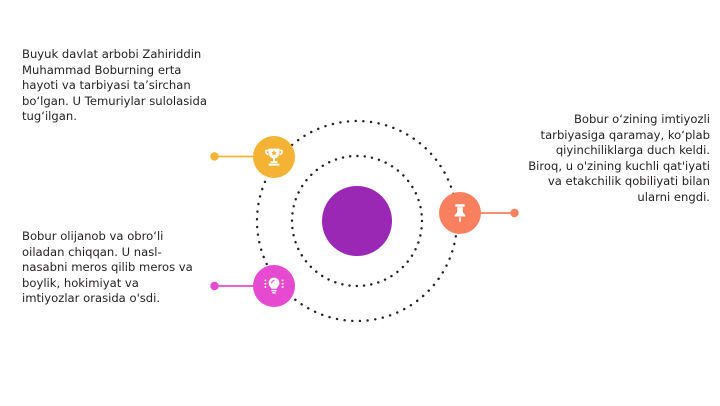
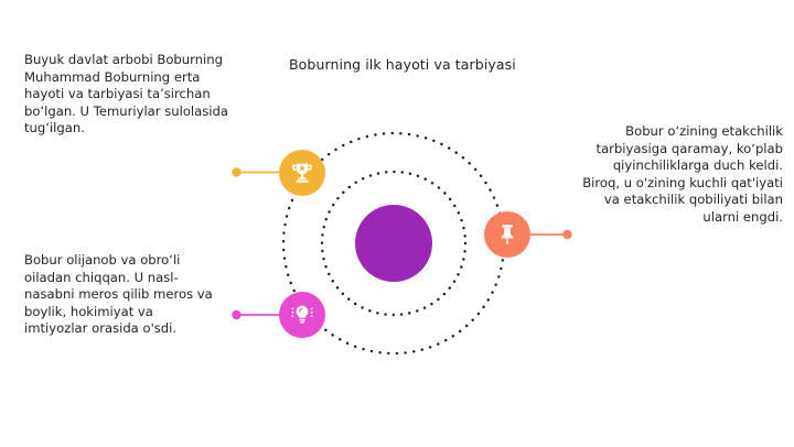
+ Boburning ilk hayoti va tarbiyasi
- Buyuk davlat arbobi Zahiriddin Muhammad Boburning erta hayoti va tarbiyasi ta’sirchan bo‘lgan. U Temuriylar sulolasida tug‘ilgan.
+ Buyuk davlat arbobi Boburning Muhammad Boburning erta hayoti va tarbiyasi ta’sirchan bo‘lgan. U Temuriylar sulolasida tug‘ilgan.
  Bobur olijanob va obro‘li oiladan chiqqan. U nasl-nasabni meros qilib meros va boylik, hokimiyat va imtiyozlar orasida o'sdi.
- Bobur o‘zining imtiyozli tarbiyasiga qaramay, ko‘plab qiyinchiliklarga duch keldi. Biroq, u o'zining kuchli qat'iyati va etakchilik qobiliyati bilan ularni engdi.
+ Bobur o‘zining etakchilik tarbiyasiga qaramay, ko‘plab qiyinchiliklarga duch keldi. Biroq, u o'zining kuchli qat'iyati va etakchilik qobiliyati bilan ularni engdi.
